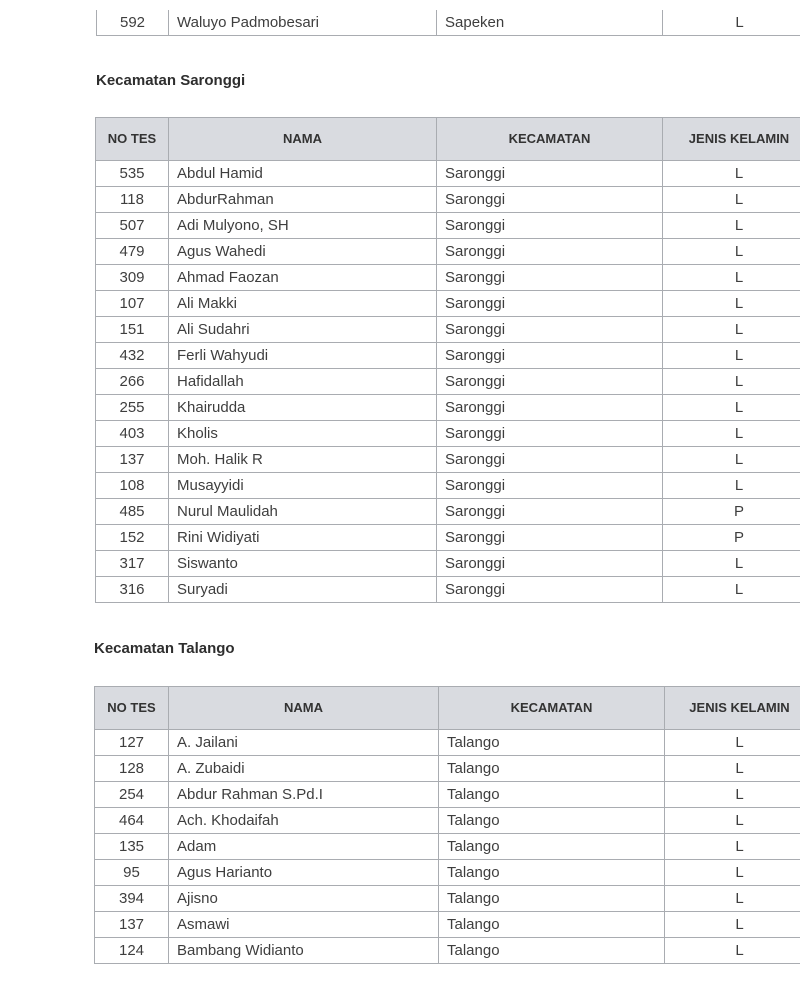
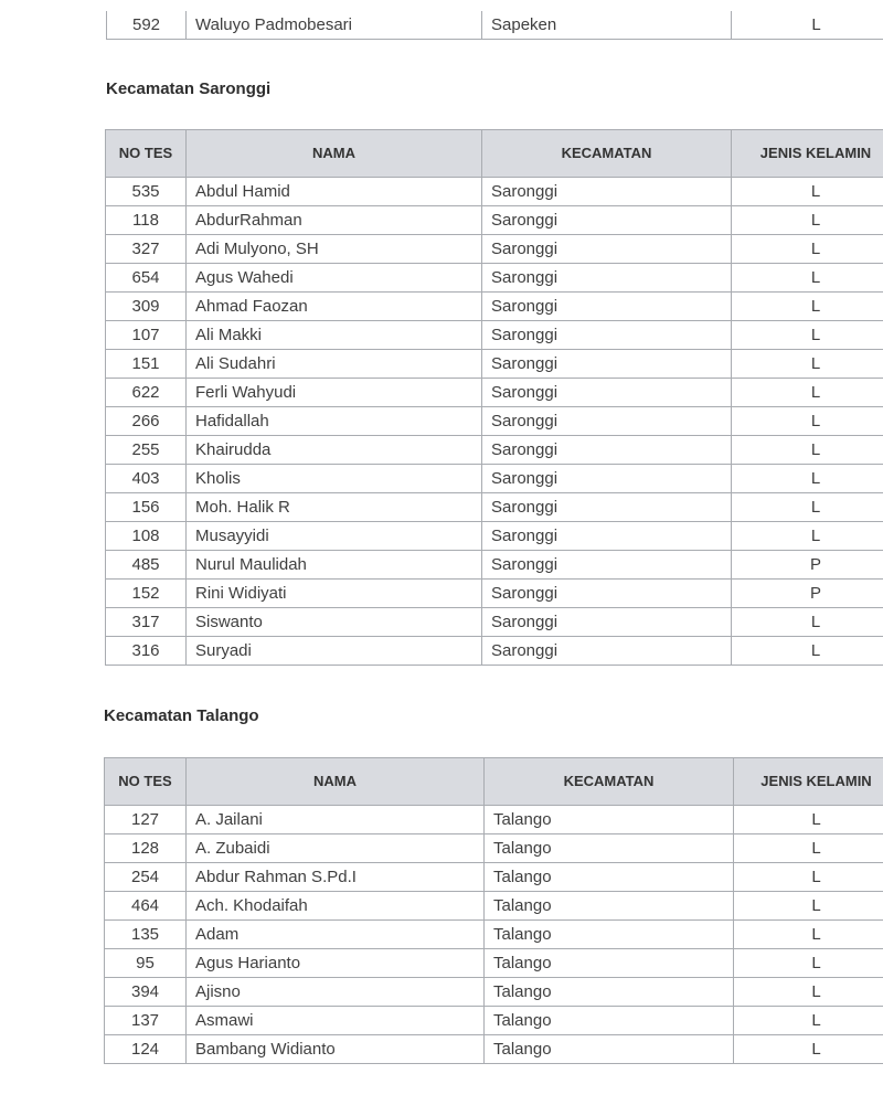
  592	Waluyo Padmobesari	Sapeken	L
  Kecamatan Saronggi
  NO TES	NAMA	KECAMATAN	JENIS KELAMIN
  535	Abdul Hamid	Saronggi	L
  118	AbdurRahman	Saronggi	L
- 507	Adi Mulyono, SH	Saronggi	L
+ 327	Adi Mulyono, SH	Saronggi	L
- 479	Agus Wahedi	Saronggi	L
+ 654	Agus Wahedi	Saronggi	L
  309	Ahmad Faozan	Saronggi	L
  107	Ali Makki	Saronggi	L
  151	Ali Sudahri	Saronggi	L
- 432	Ferli Wahyudi	Saronggi	L
+ 622	Ferli Wahyudi	Saronggi	L
  266	Hafidallah	Saronggi	L
  255	Khairudda	Saronggi	L
  403	Kholis	Saronggi	L
- 137	Moh. Halik R	Saronggi	L
+ 156	Moh. Halik R	Saronggi	L
  108	Musayyidi	Saronggi	L
  485	Nurul Maulidah	Saronggi	P
  152	Rini Widiyati	Saronggi	P
  317	Siswanto	Saronggi	L
  316	Suryadi	Saronggi	L
  Kecamatan Talango
  NO TES	NAMA	KECAMATAN	JENIS KELAMIN
  127	A. Jailani	Talango	L
  128	A. Zubaidi	Talango	L
  254	Abdur Rahman S.Pd.I	Talango	L
  464	Ach. Khodaifah	Talango	L
  135	Adam	Talango	L
  95	Agus Harianto	Talango	L
  394	Ajisno	Talango	L
  137	Asmawi	Talango	L
  124	Bambang Widianto	Talango	L
